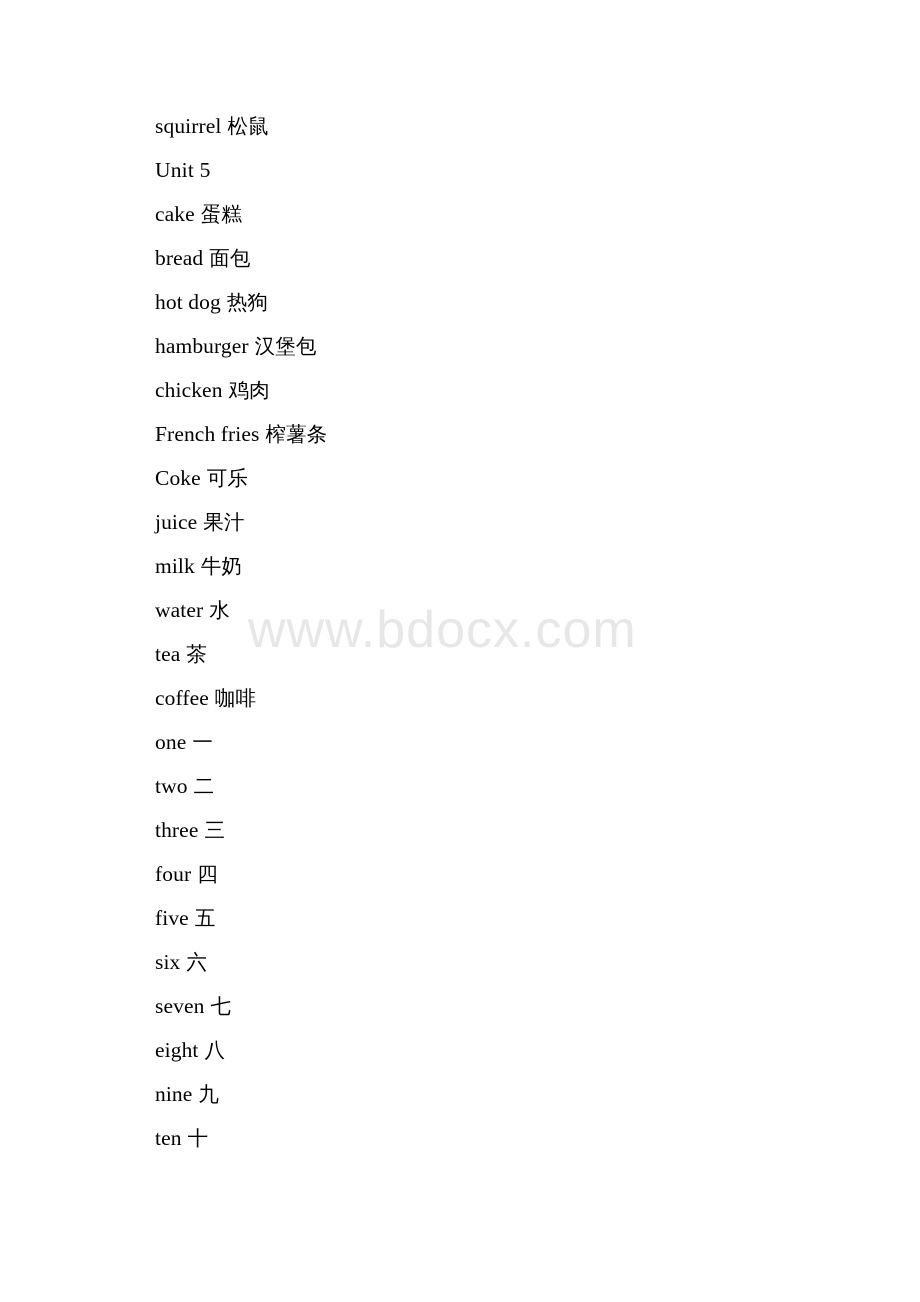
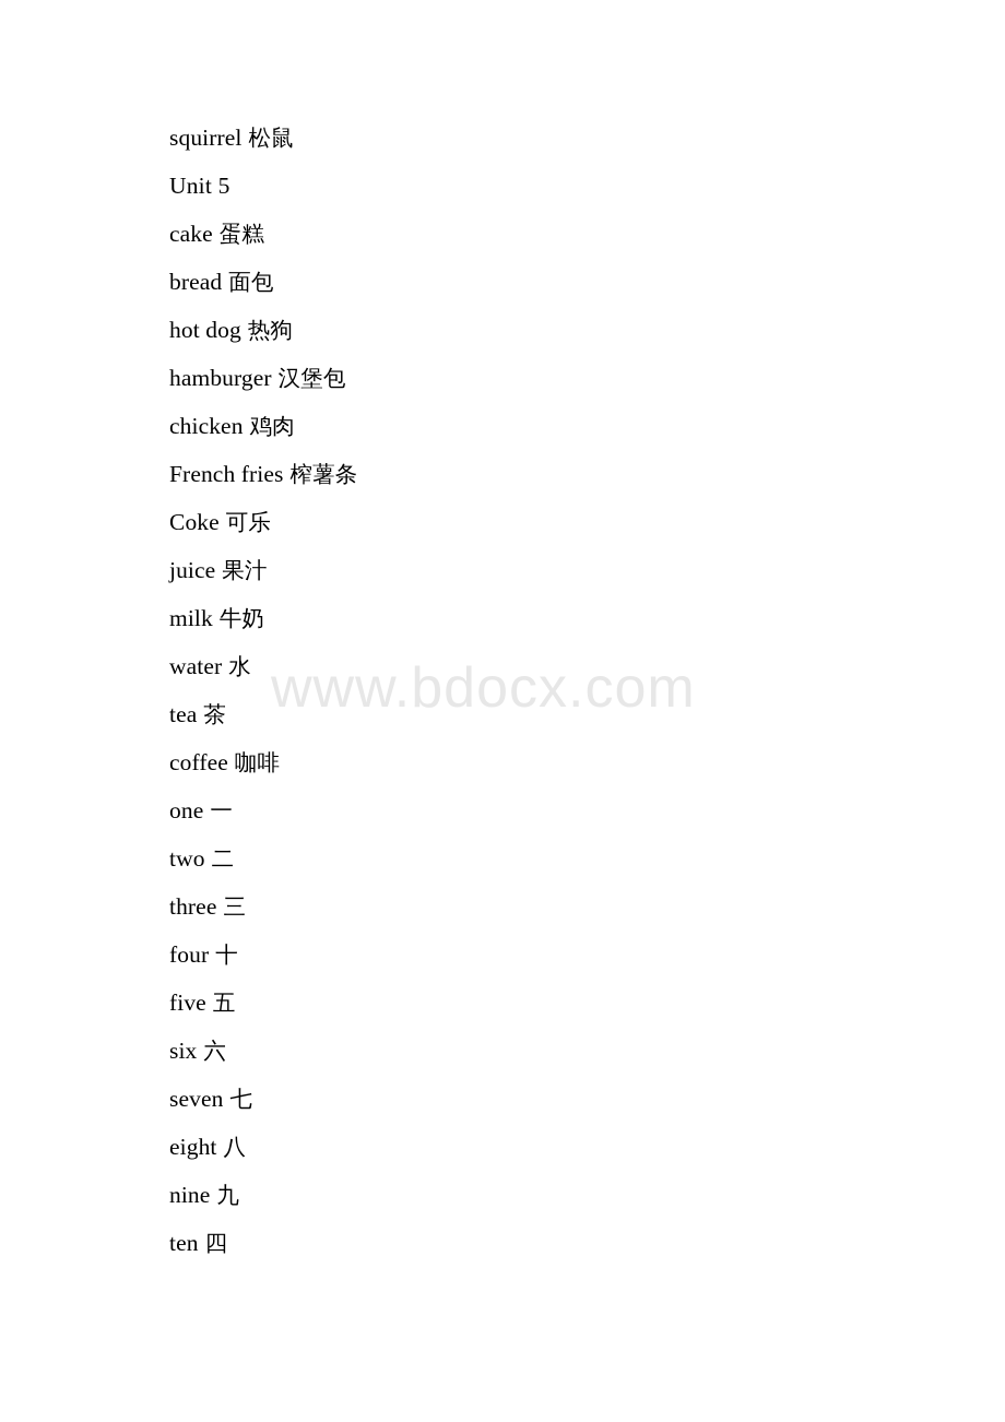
  www.bdocx.com
  squirrel 松鼠
  Unit 5
  cake 蛋糕
  bread 面包
  hot dog 热狗
  hamburger 汉堡包
  chicken 鸡肉
  French fries 榨薯条
  Coke 可乐
  juice 果汁
  milk 牛奶
  water 水
  tea 茶
  coffee 咖啡
  one 一
  two 二
  three 三
- four 四
+ four 十
  five 五
  six 六
  seven 七
  eight 八
  nine 九
- ten 十
+ ten 四
